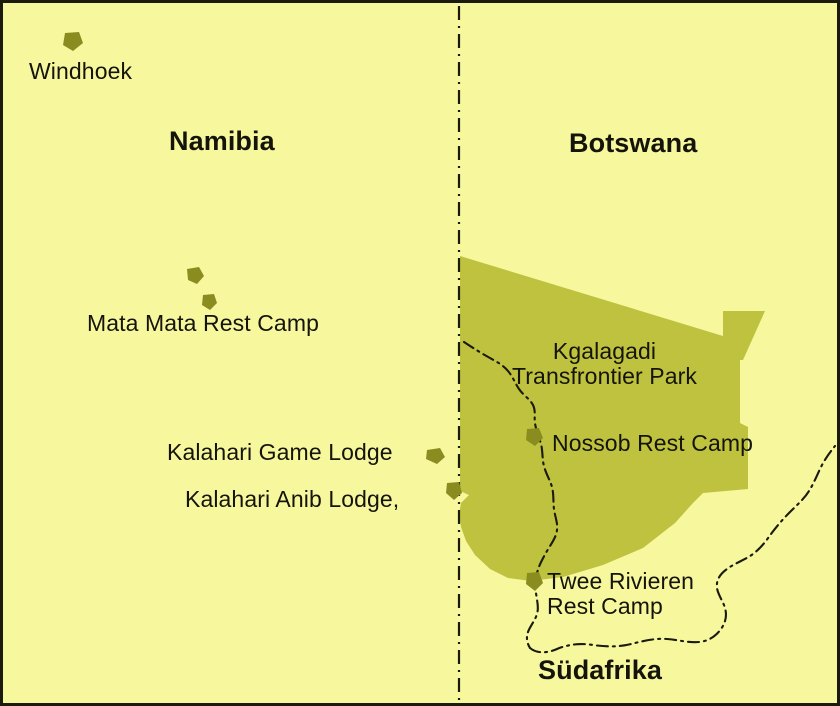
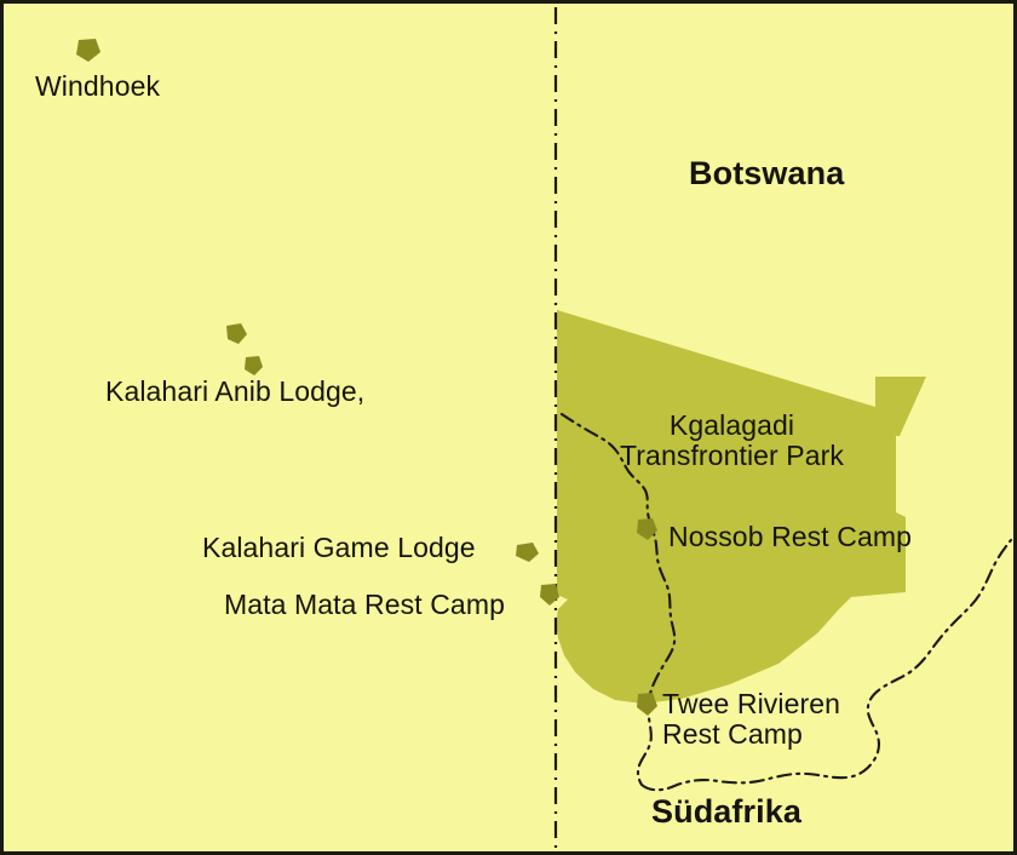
- Namibia
  Botswana
  Südafrika
  Kgalagadi
  Transfrontier Park
  Windhoek
- Mata Mata Rest Camp
+ Kalahari Anib Lodge,
  Kalahari Game Lodge
- Kalahari Anib Lodge,
+ Mata Mata Rest Camp
  Nossob Rest Camp
  Twee Rivieren
  Rest Camp
